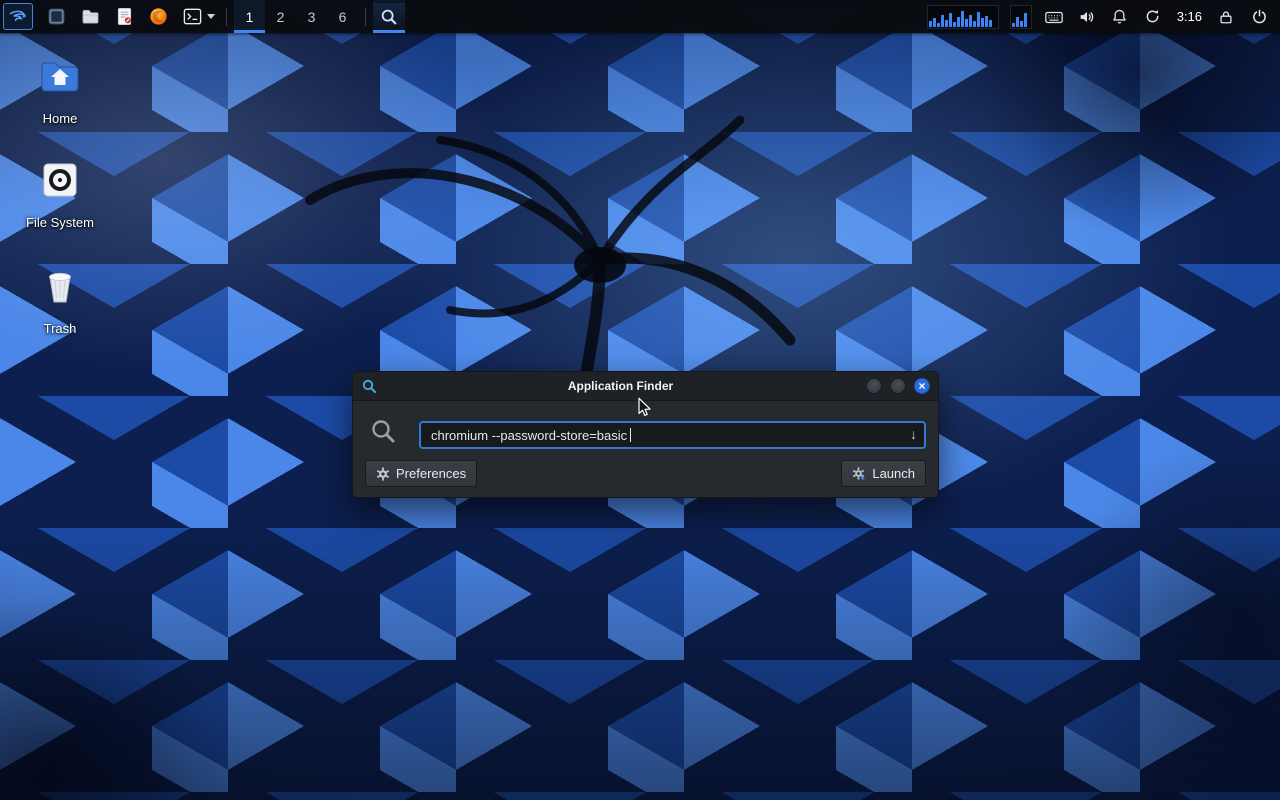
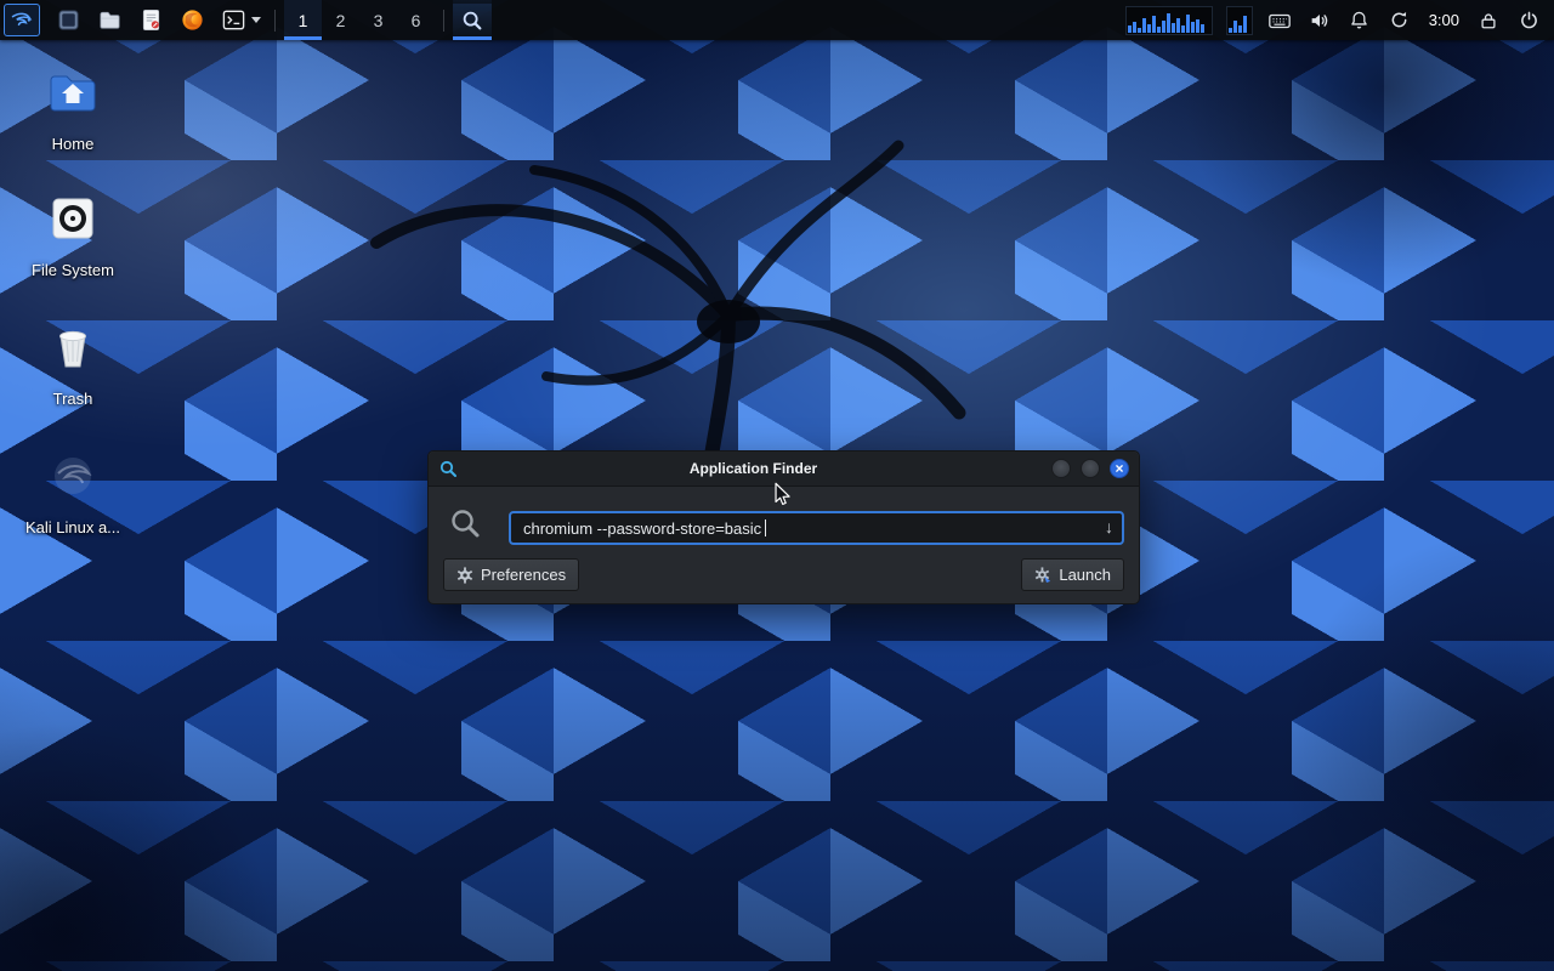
  Home
  File System
  Trash
+ Kali Linux a...
  1
  2
  3
  6
- 3:16
+ 3:00
  Application Finder
  ×
  chromium --password-store=basic
  ↓
  Preferences
  Launch
